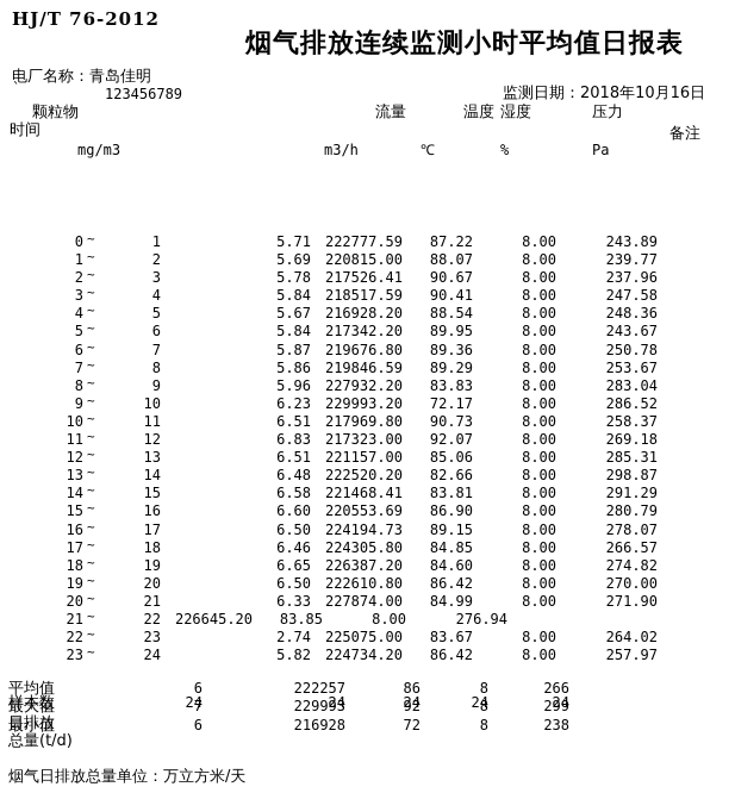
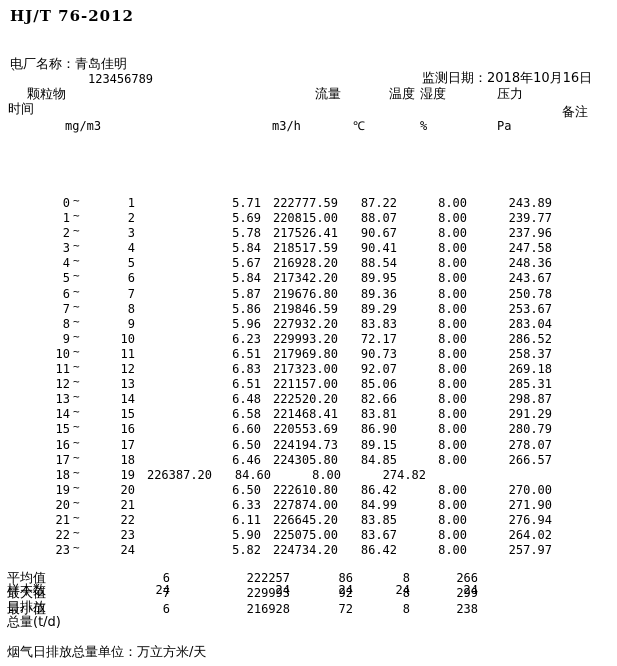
  HJ/T 76-2012
- 烟气排放连续监测小时平均值日报表
  电厂名称：青岛佳明
  `
  123456789
  监测日期：2018年10月16日
  颗粒物
  流量
  温度
  湿度
  压力
  时间
  备注
  mg/m3
  m3/h
  ℃
  %
  Pa
  0
  ~
  1
  5.71
  222777.59
  87.22
  8.00
  243.89
  1
  ~
  2
  5.69
  220815.00
  88.07
  8.00
  239.77
  2
  ~
  3
  5.78
  217526.41
  90.67
  8.00
  237.96
  3
  ~
  4
  5.84
  218517.59
  90.41
  8.00
  247.58
  4
  ~
  5
  5.67
  216928.20
  88.54
  8.00
  248.36
  5
  ~
  6
  5.84
  217342.20
  89.95
  8.00
  243.67
  6
  ~
  7
  5.87
  219676.80
  89.36
  8.00
  250.78
  7
  ~
  8
  5.86
  219846.59
  89.29
  8.00
  253.67
  8
  ~
  9
  5.96
  227932.20
  83.83
  8.00
  283.04
  9
  ~
  10
  6.23
  229993.20
  72.17
  8.00
  286.52
  10
  ~
  11
  6.51
  217969.80
  90.73
  8.00
  258.37
  11
  ~
  12
  6.83
  217323.00
  92.07
  8.00
  269.18
  12
  ~
  13
  6.51
  221157.00
  85.06
  8.00
  285.31
  13
  ~
  14
  6.48
  222520.20
  82.66
  8.00
  298.87
  14
  ~
  15
  6.58
  221468.41
  83.81
  8.00
  291.29
  15
  ~
  16
  6.60
  220553.69
  86.90
  8.00
  280.79
  16
  ~
  17
  6.50
  224194.73
  89.15
  8.00
  278.07
  17
  ~
  18
  6.46
  224305.80
  84.85
  8.00
  266.57
  18
  ~
  19
- 6.65
  226387.20
  84.60
  8.00
  274.82
  19
  ~
  20
  6.50
  222610.80
  86.42
  8.00
  270.00
  20
  ~
  21
  6.33
  227874.00
  84.99
  8.00
  271.90
  21
  ~
  22
+ 6.11
  226645.20
  83.85
  8.00
  276.94
  22
  ~
  23
- 2.74
+ 5.90
  225075.00
  83.67
  8.00
  264.02
  23
  ~
  24
  5.82
  224734.20
  86.42
  8.00
  257.97
  平均值
  6
  222257
  86
  8
  266
  最大值
  7
  229993
  92
  8
  299
  最小值
  6
  216928
  72
  8
  238
  样本数
  24
  24
  24
  24
  24
  日排放
  总量(t/d)
  烟气日排放总量单位：万立方米/天
